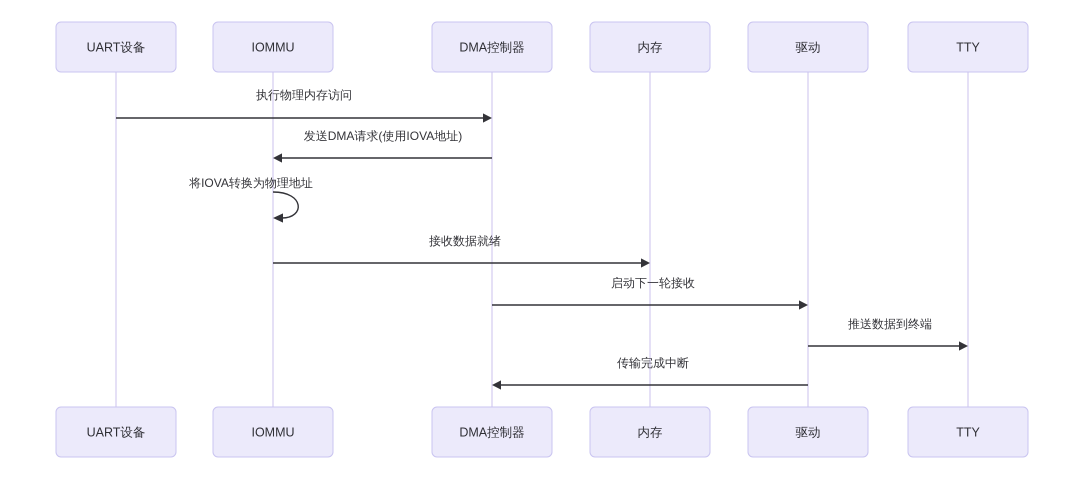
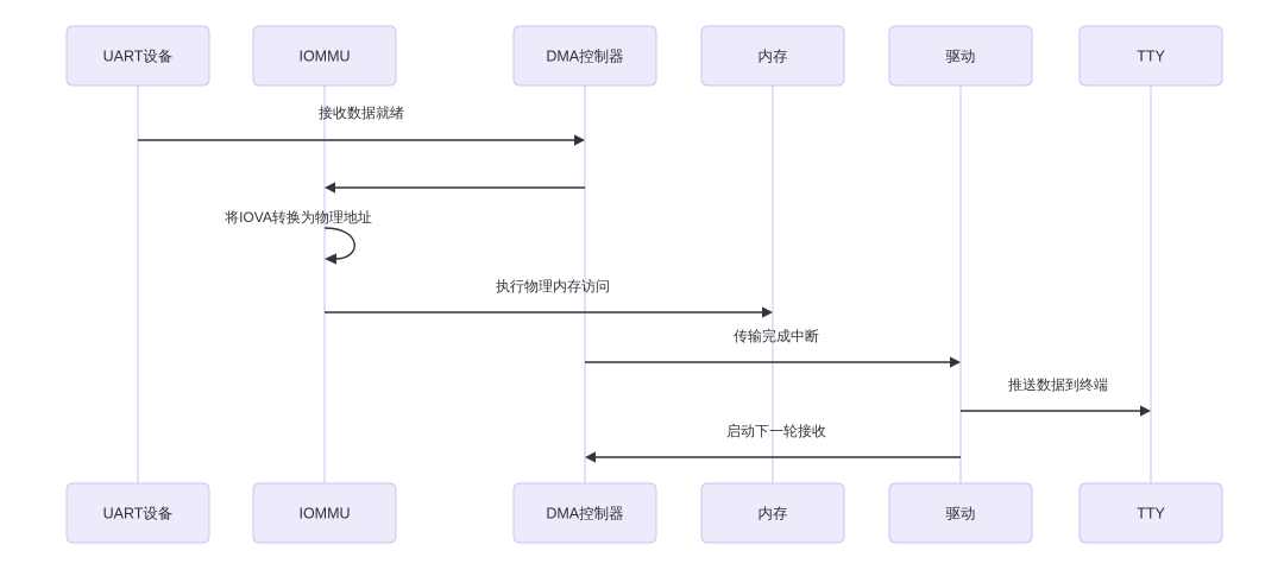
- 执行物理内存访问
+ 接收数据就绪
- 发送DMA请求(使用IOVA地址)
  将IOVA转换为物理地址
- 接收数据就绪
+ 执行物理内存访问
- 启动下一轮接收
+ 传输完成中断
  推送数据到终端
- 传输完成中断
+ 启动下一轮接收
  UART设备
  IOMMU
  DMA控制器
  内存
  驱动
  TTY
  UART设备
  IOMMU
  DMA控制器
  内存
  驱动
  TTY
